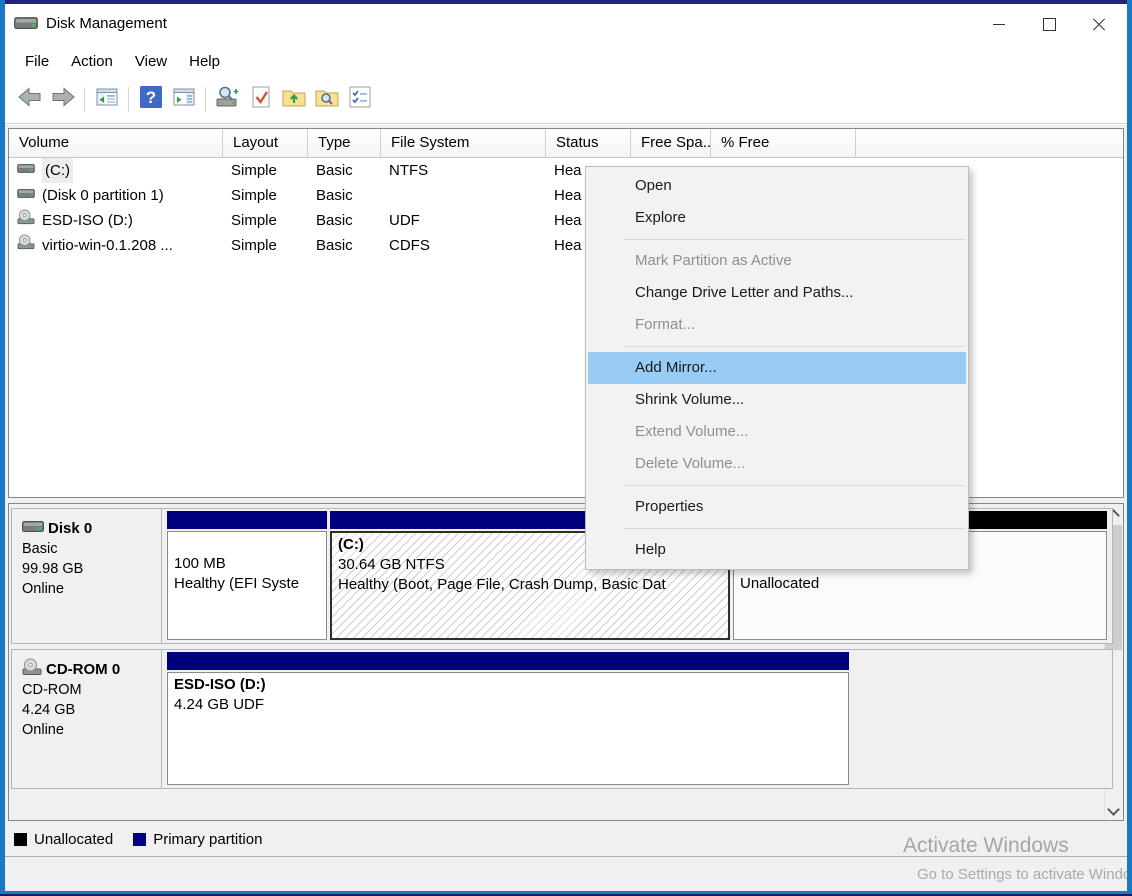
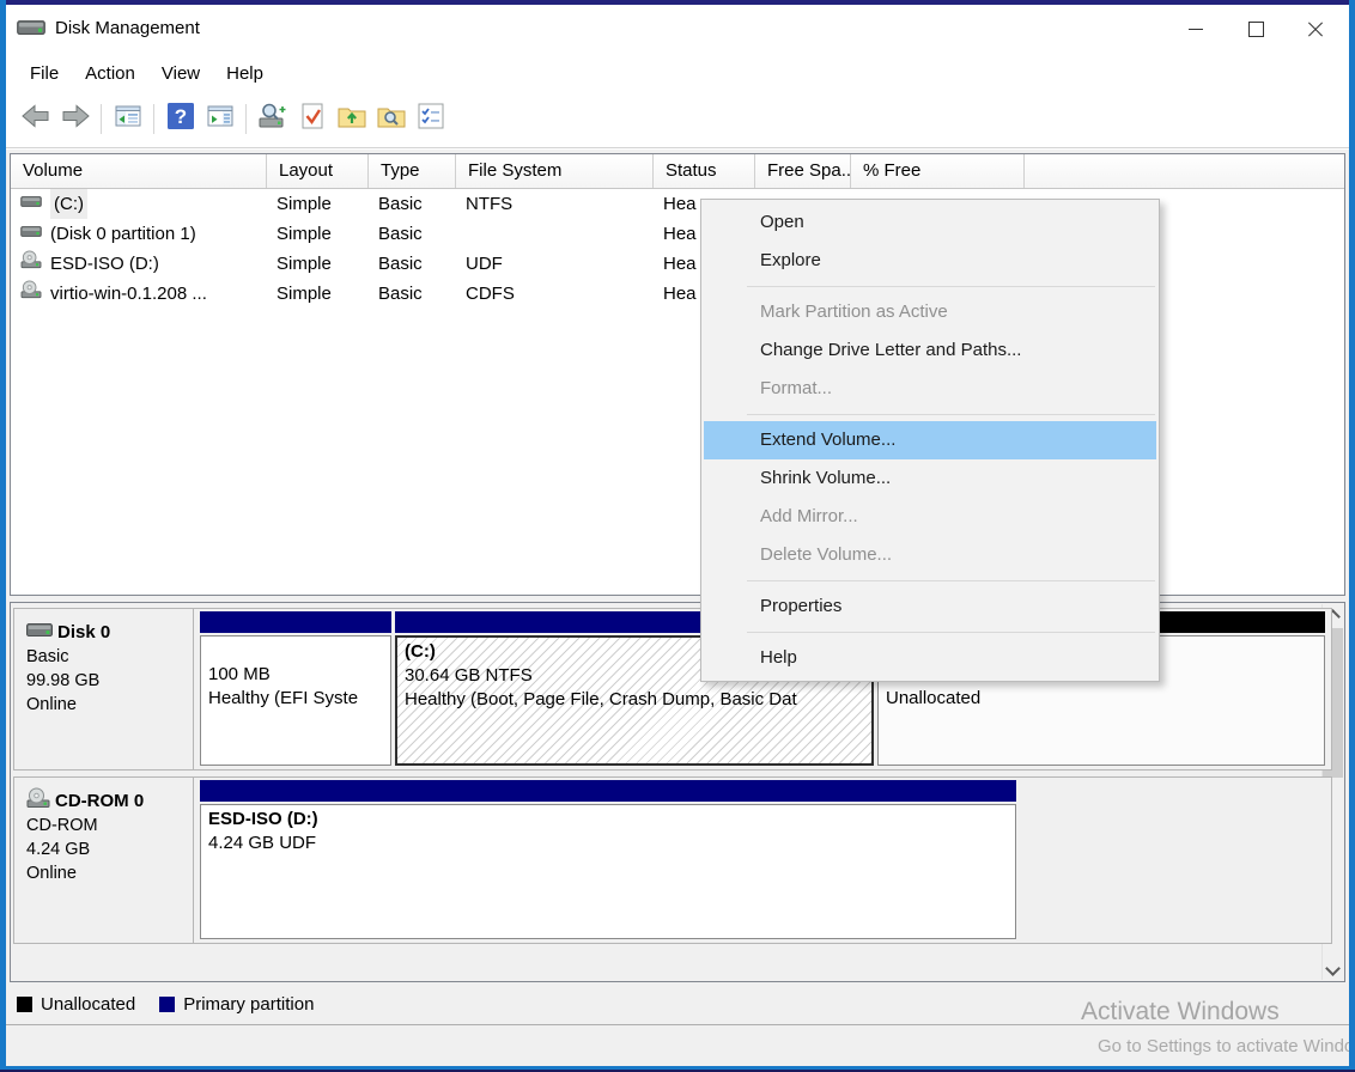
  Disk Management
  File
  Action
  View
  Help
  ?
  Volume
  Layout
  Type
  File System
  Status
  Free Spa..
  % Free
  (C:)
  Simple
  Basic
  NTFS
  Hea
  (Disk 0 partition 1)
  Simple
  Basic
  Hea
  ESD-ISO (D:)
  Simple
  Basic
  UDF
  Hea
  virtio-win-0.1.208 ...
  Simple
  Basic
  CDFS
  Hea
  Disk 0
  Basic
  99.98 GB
  Online
  100 MB
  Healthy (EFI Syste
  (C:)
  30.64 GB NTFS
  Healthy (Boot, Page File, Crash Dump, Basic Dat
  Unallocated
  CD-ROM 0
  CD-ROM
  4.24 GB
  Online
  ESD-ISO (D:)
  4.24 GB UDF
  Unallocated
  Primary partition
  Activate Windows
  Go to Settings to activate Wind
  Open
  Explore
  Mark Partition as Active
  Change Drive Letter and Paths...
  Format...
- Add Mirror...
+ Extend Volume...
  Shrink Volume...
- Extend Volume...
+ Add Mirror...
  Delete Volume...
  Properties
  Help
